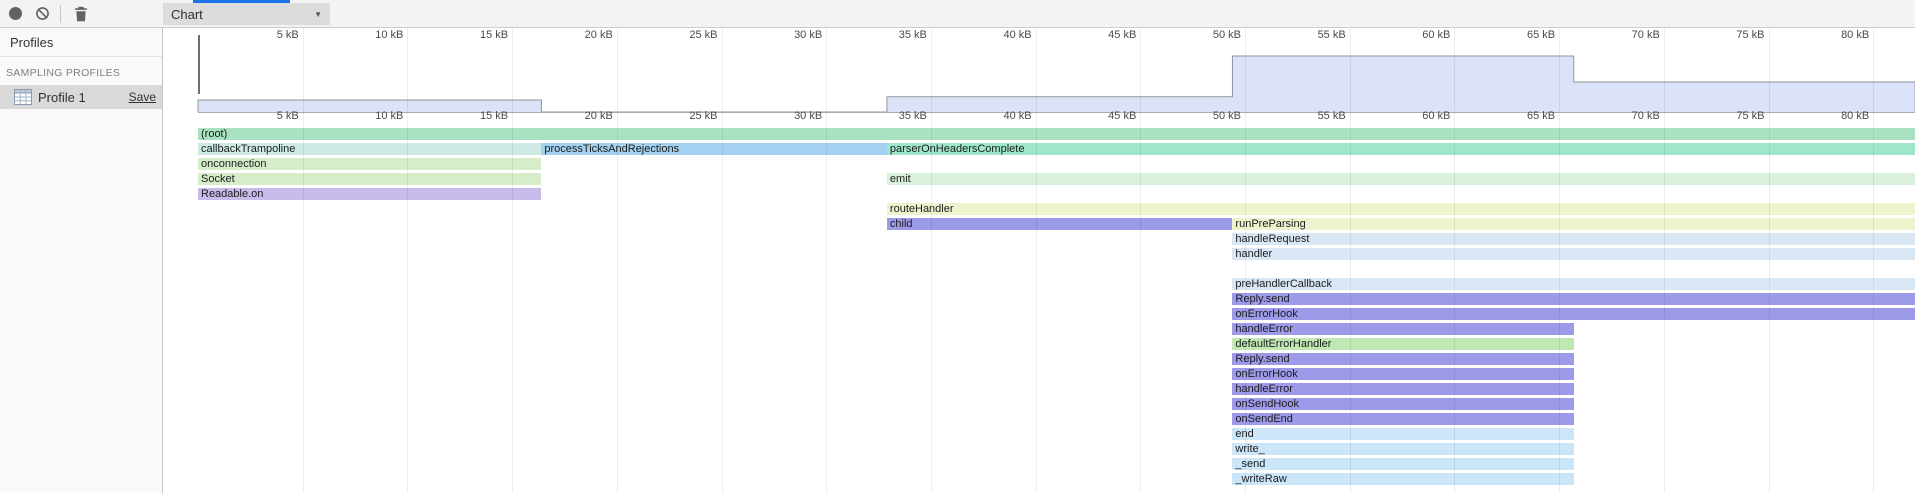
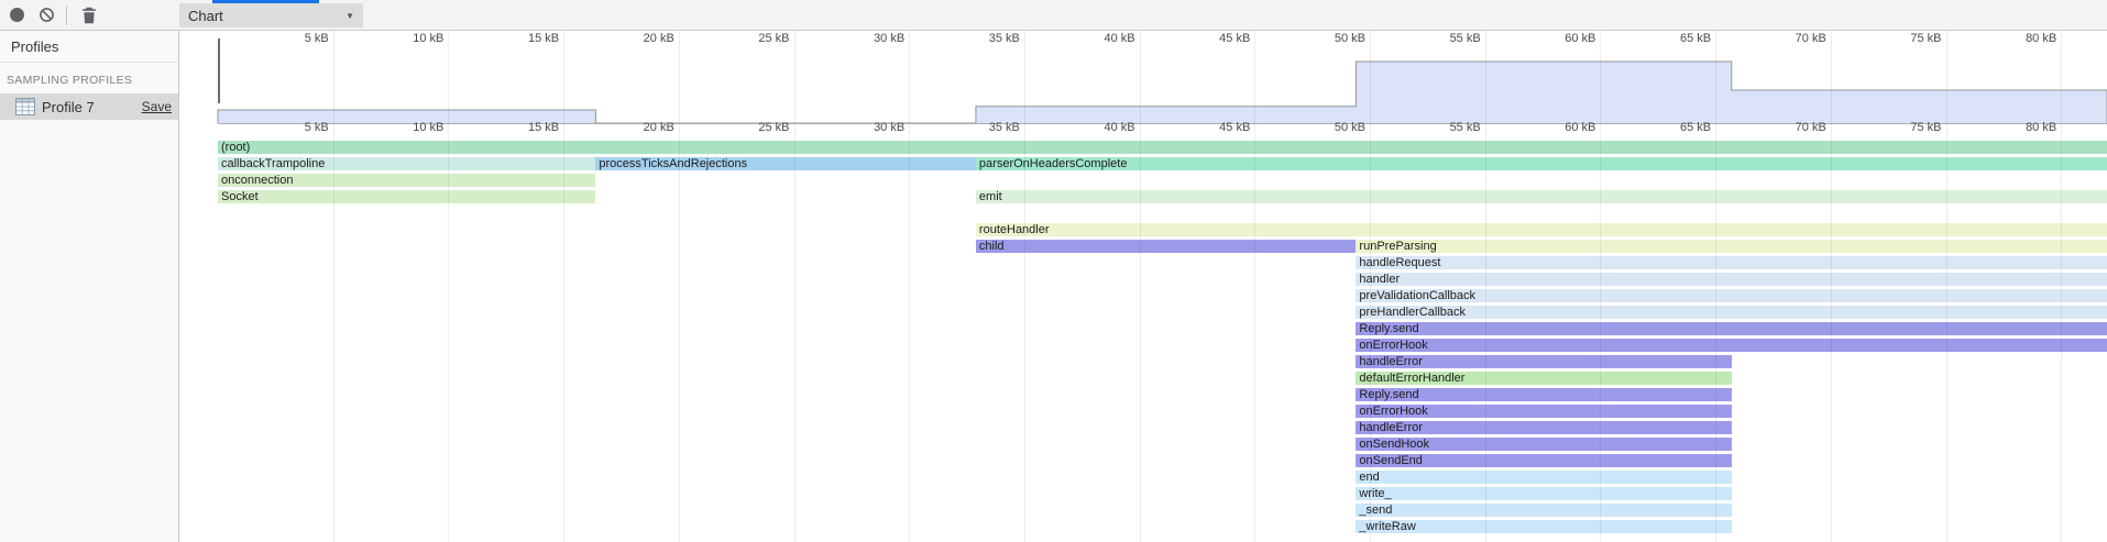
  Chart
  ▼
  Profiles
  SAMPLING PROFILES
- Profile 1
+ Profile 7
  Save
  5 kB
  5 kB
  10 kB
  10 kB
  15 kB
  15 kB
  20 kB
  20 kB
  25 kB
  25 kB
  30 kB
  30 kB
  35 kB
  35 kB
  40 kB
  40 kB
  45 kB
  45 kB
  50 kB
  50 kB
  55 kB
  55 kB
  60 kB
  60 kB
  65 kB
  65 kB
  70 kB
  70 kB
  75 kB
  75 kB
  80 kB
  80 kB
  (root)
  callbackTrampoline
  processTicksAndRejections
  parserOnHeadersComplete
  onconnection
  Socket
  emit
- Readable.on
  routeHandler
  child
  runPreParsing
  handleRequest
  handler
+ preValidationCallback
  preHandlerCallback
  Reply.send
  onErrorHook
  handleError
  defaultErrorHandler
  Reply.send
  onErrorHook
  handleError
  onSendHook
  onSendEnd
  end
  write_
  _send
  _writeRaw
